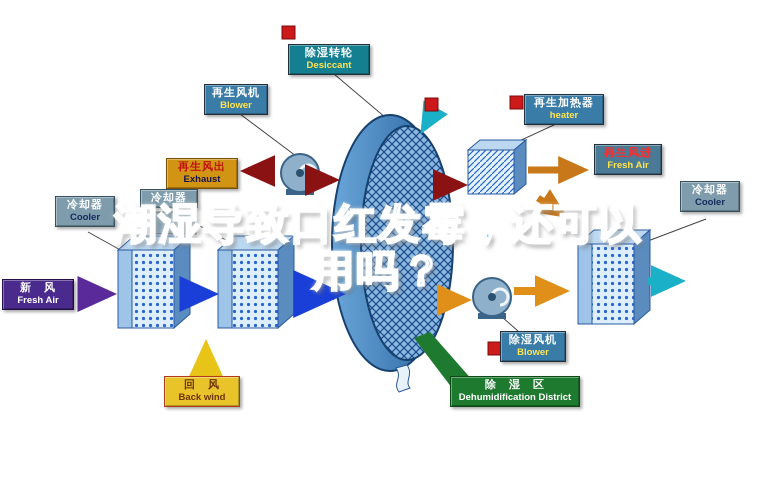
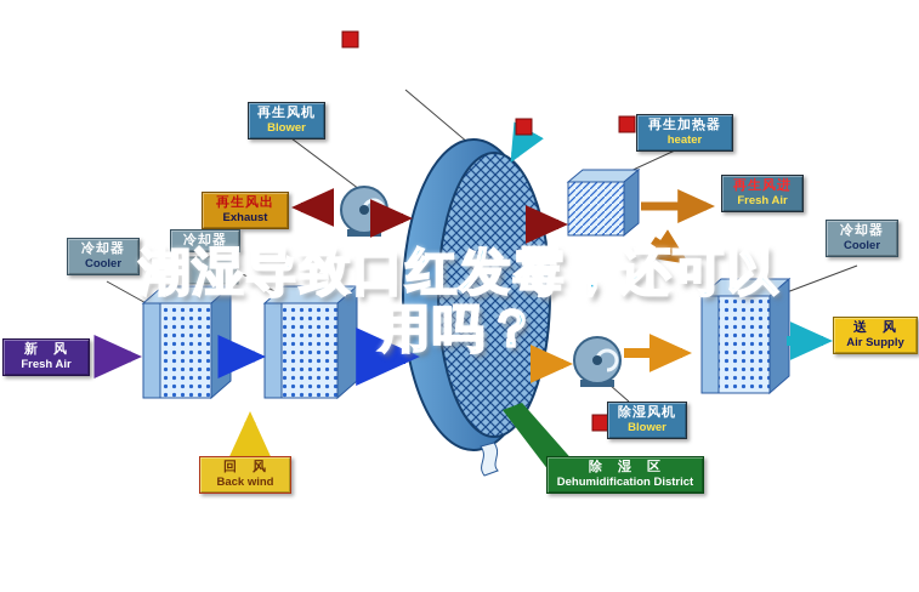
  再生风机
  Blower
- 除湿转轮
- Desiccant
  再生加热器
  heater
  再生风出
  Exhaust
  再生风进
  Fresh Air
  冷却器
  Cooler
  冷却器
  冷却器
  Cooler
  新 风
  Fresh Air
+ 送 风
+ Air Supply
  回 风
  Back wind
  除湿风机
  Blower
  除 湿 区
  Dehumidification District
  潮湿导致口红发霉，还可以
  用吗？
